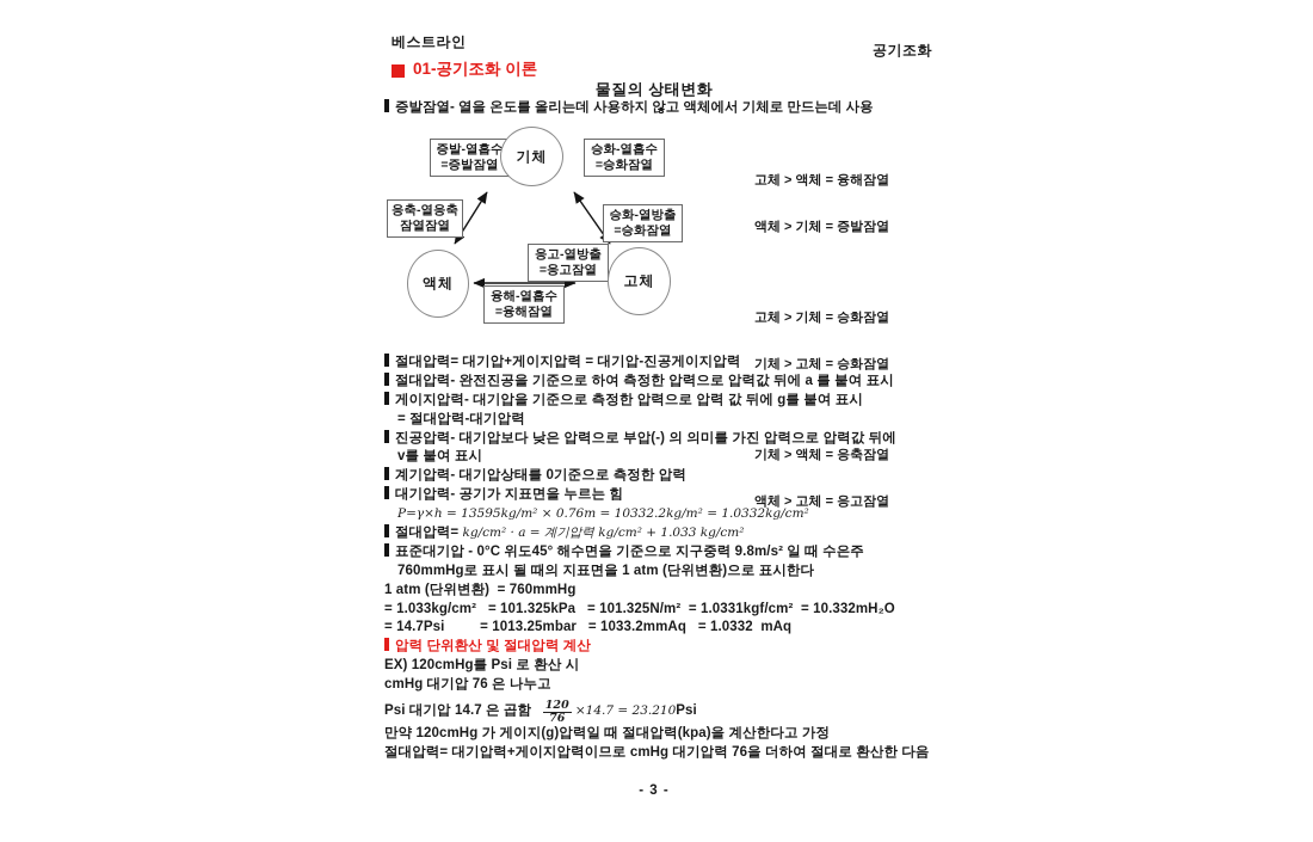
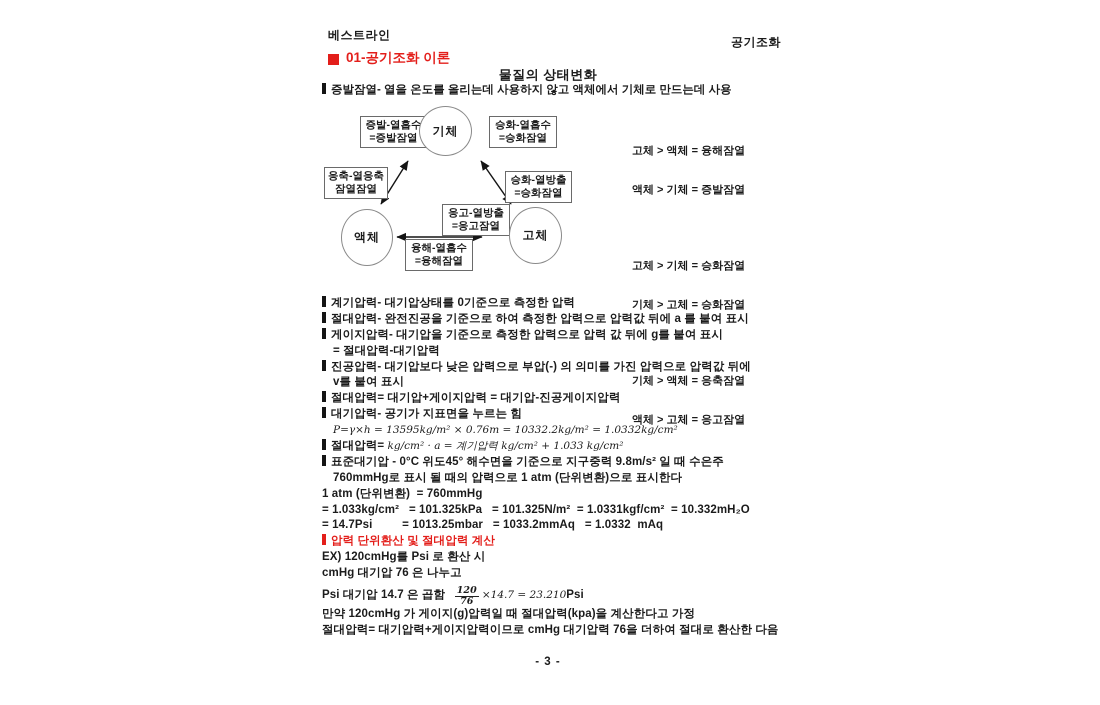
  베스트라인
  공기조화
  01-공기조화 이론
  물질의 상태변화
  증발잠열- 열을 온도를 올리는데 사용하지 않고 액체에서 기체로 만드는데 사용
  증발-열흡수
  =증발잠열
  승화-열흡수
  =승화잠열
  응축-열응축
  잠열잠열
  승화-열방출
  =승화잠열
  응고-열방출
  =응고잠열
  융해-열흡수
  =융해잠열
  기체
  액체
  고체
  고체 > 액체 = 융해잠열
  액체 > 기체 = 증발잠열
  고체 > 기체 = 승화잠열
  기체 > 고체 = 승화잠열
  기체 > 액체 = 응축잠열
  액체 > 고체 = 응고잠열
- 절대압력= 대기압+게이지압력 = 대기압-진공게이지압력
+ 계기압력- 대기압상태를 0기준으로 측정한 압력
  절대압력- 완전진공을 기준으로 하여 측정한 압력으로 압력값 뒤에 a 를 붙여 표시
  게이지압력- 대기압을 기준으로 측정한 압력으로 압력 값 뒤에 g를 붙여 표시
  = 절대압력-대기압력
  진공압력- 대기압보다 낮은 압력으로 부압(-) 의 의미를 가진 압력으로 압력값 뒤에
  v를 붙여 표시
- 계기압력- 대기압상태를 0기준으로 측정한 압력
+ 절대압력= 대기압+게이지압력 = 대기압-진공게이지압력
  대기압력- 공기가 지표면을 누르는 힘
  P=γ×h = 13595kg/m² × 0.76m = 10332.2kg/m² = 1.0332kg/cm²
  절대압력= kg/cm² · a = 계기압력 kg/cm² + 1.033 kg/cm²
  표준대기압 - 0°C 위도45° 해수면을 기준으로 지구중력 9.8m/s² 일 때 수은주
- 760mmHg로 표시 될 때의 지표면을 1 atm (단위변환)으로 표시한다
+ 760mmHg로 표시 될 때의 압력으로 1 atm (단위변환)으로 표시한다
  1 atm (단위변환) = 760mmHg
  = 1.033kg/cm² = 101.325kPa = 101.325N/m² = 1.0331kgf/cm² = 10.332mH₂O
  = 14.7Psi = 1013.25mbar = 1033.2mmAq = 1.0332 mAq
  압력 단위환산 및 절대압력 계산
  EX) 120cmHg를 Psi 로 환산 시
  cmHg 대기압 76 은 나누고
  Psi 대기압 14.7 은 곱함
  120
  76
  ×14.7 = 23.210Psi
  만약 120cmHg 가 게이지(g)압력일 때 절대압력(kpa)을 계산한다고 가정
  절대압력= 대기압력+게이지압력이므로 cmHg 대기압력 76을 더하여 절대로 환산한 다음
  - 3 -
